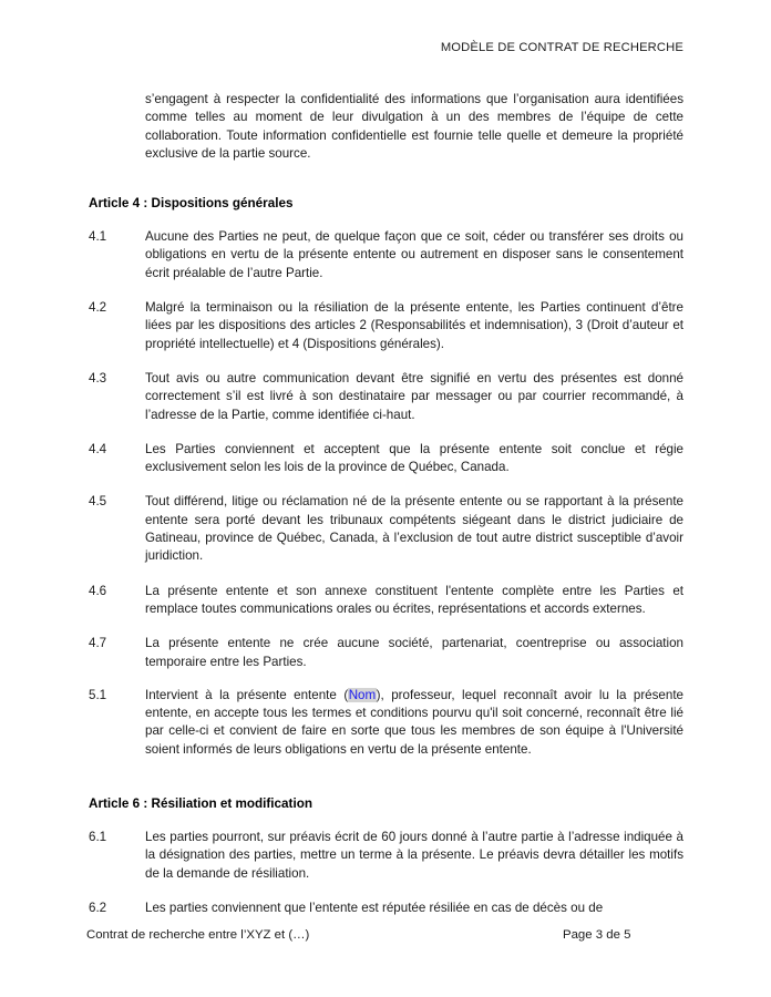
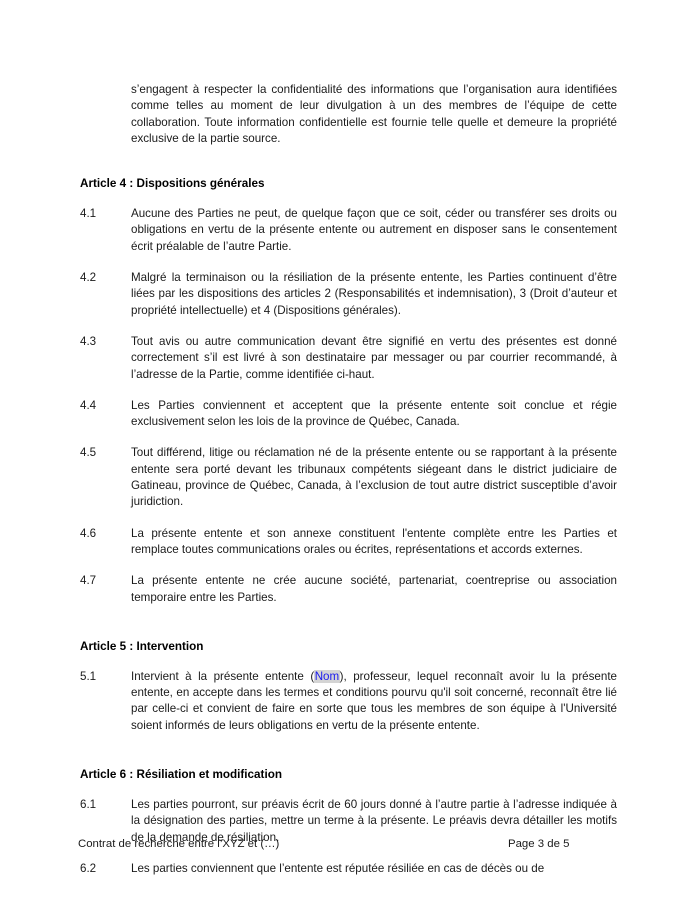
- MODÈLE DE CONTRAT DE RECHERCHE
  s’engagent à respecter la confidentialité des informations que l’organisation aura identifiées comme telles au moment de leur divulgation à un des membres de l’équipe de cette collaboration. Toute information confidentielle est fournie telle quelle et demeure la propriété exclusive de la partie source.
  Article 4 : Dispositions générales
  4.1
  Aucune des Parties ne peut, de quelque façon que ce soit, céder ou transférer ses droits ou obligations en vertu de la présente entente ou autrement en disposer sans le consentement écrit préalable de l’autre Partie.
  4.2
  Malgré la terminaison ou la résiliation de la présente entente, les Parties continuent d’être liées par les dispositions des articles 2 (Responsabilités et indemnisation), 3 (Droit d’auteur et propriété intellectuelle) et 4 (Dispositions générales).
  4.3
  Tout avis ou autre communication devant être signifié en vertu des présentes est donné correctement s’il est livré à son destinataire par messager ou par courrier recommandé, à l’adresse de la Partie, comme identifiée ci-haut.
  4.4
  Les Parties conviennent et acceptent que la présente entente soit conclue et régie exclusivement selon les lois de la province de Québec, Canada.
  4.5
  Tout différend, litige ou réclamation né de la présente entente ou se rapportant à la présente entente sera porté devant les tribunaux compétents siégeant dans le district judiciaire de Gatineau, province de Québec, Canada, à l’exclusion de tout autre district susceptible d’avoir juridiction.
  4.6
  La présente entente et son annexe constituent l'entente complète entre les Parties et remplace toutes communications orales ou écrites, représentations et accords externes.
  4.7
  La présente entente ne crée aucune société, partenariat, coentreprise ou association temporaire entre les Parties.
+ Article 5 : Intervention
  5.1
- Intervient à la présente entente (Nom), professeur, lequel reconnaît avoir lu la présente entente, en accepte tous les termes et conditions pourvu qu'il soit concerné, reconnaît être lié par celle-ci et convient de faire en sorte que tous les membres de son équipe à l'Université soient informés de leurs obligations en vertu de la présente entente.
+ Intervient à la présente entente (Nom), professeur, lequel reconnaît avoir lu la présente entente, en accepte dans les termes et conditions pourvu qu'il soit concerné, reconnaît être lié par celle-ci et convient de faire en sorte que tous les membres de son équipe à l'Université soient informés de leurs obligations en vertu de la présente entente.
  Article 6 : Résiliation et modification
  6.1
  Les parties pourront, sur préavis écrit de 60 jours donné à l’autre partie à l’adresse indiquée à la désignation des parties, mettre un terme à la présente. Le préavis devra détailler les motifs de la demande de résiliation.
  6.2
  Les parties conviennent que l’entente est réputée résiliée en cas de décès ou de
  Contrat de recherche entre l’XYZ et (…)
  Page 3 de 5
